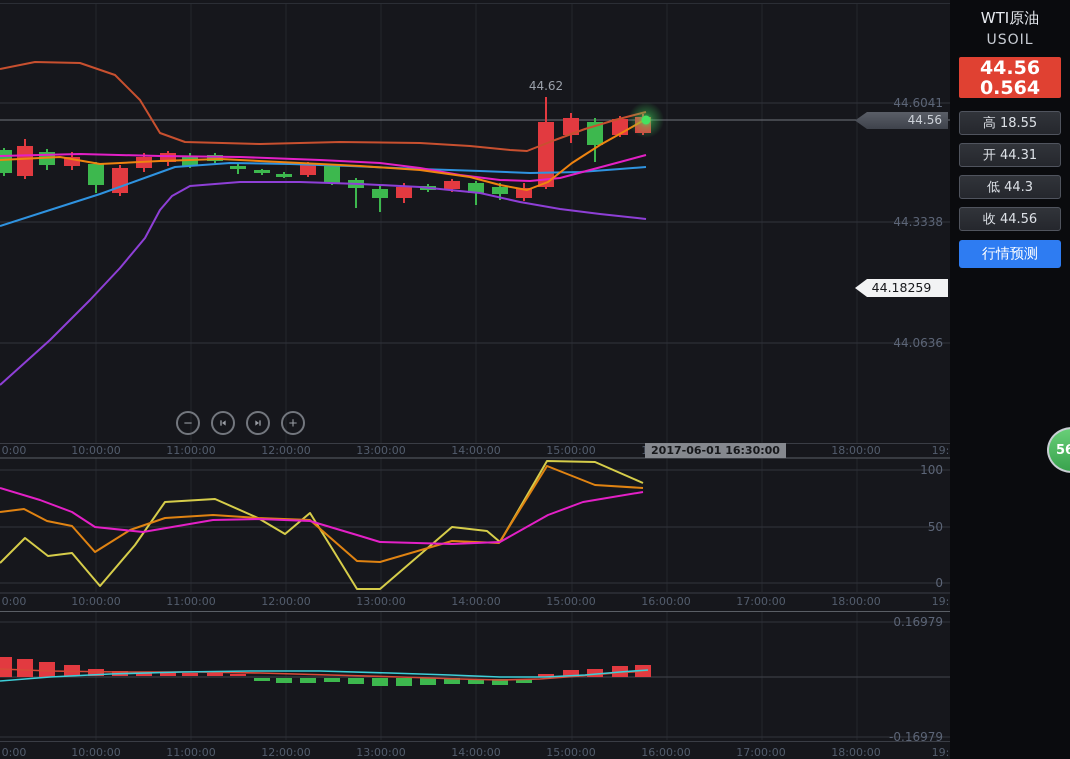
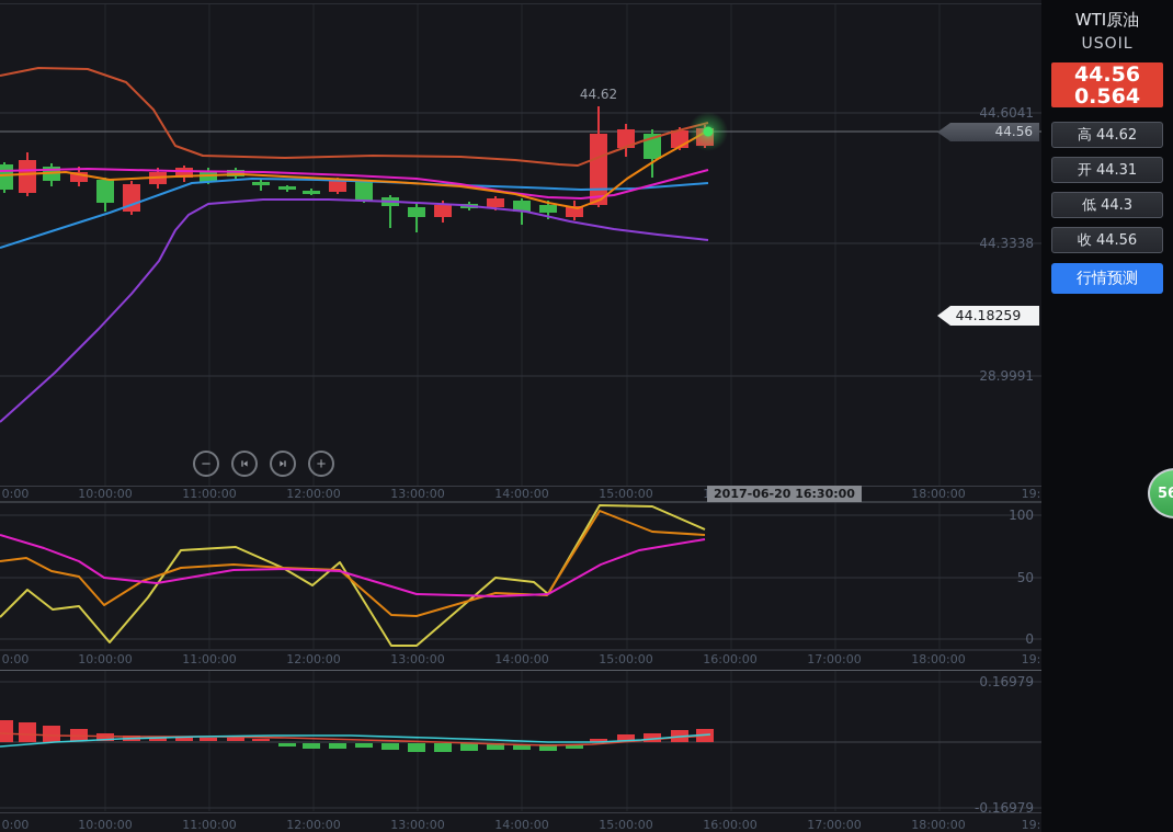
  0:00
  10:00:00
  11:00:00
  12:00:00
  13:00:00
  14:00:00
  15:00:00
  18:00:00
  19:
  0:00
  10:00:00
  11:00:00
  12:00:00
  13:00:00
  14:00:00
  15:00:00
  16:00:00
  17:00:00
  18:00:00
  19:
  0:00
  10:00:00
  11:00:00
  12:00:00
  13:00:00
  14:00:00
  15:00:00
  16:00:00
  17:00:00
  18:00:00
  19:
  44.6041
  44.3338
- 44.0636
+ 28.9991
  100
  50
  0
  0.16979
  -0.16979
  44.62
  44.56
  44.18259
- 2017-06-01 16:30:00
+ 2017-06-20 16:30:00
  −
  +
  WTI原油
  USOIL
  44.56
  0.564
- 高 18.55
+ 高 44.62
  开 44.31
  低 44.3
  收 44.56
  行情预测
